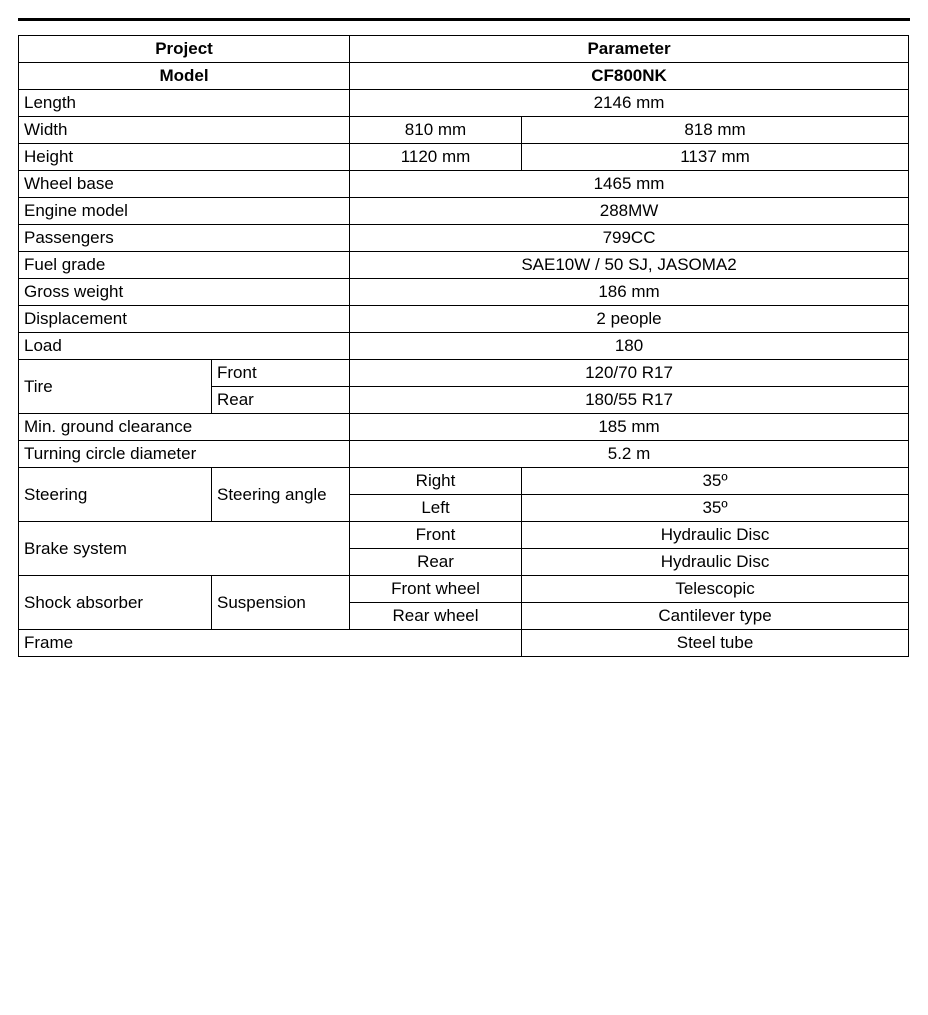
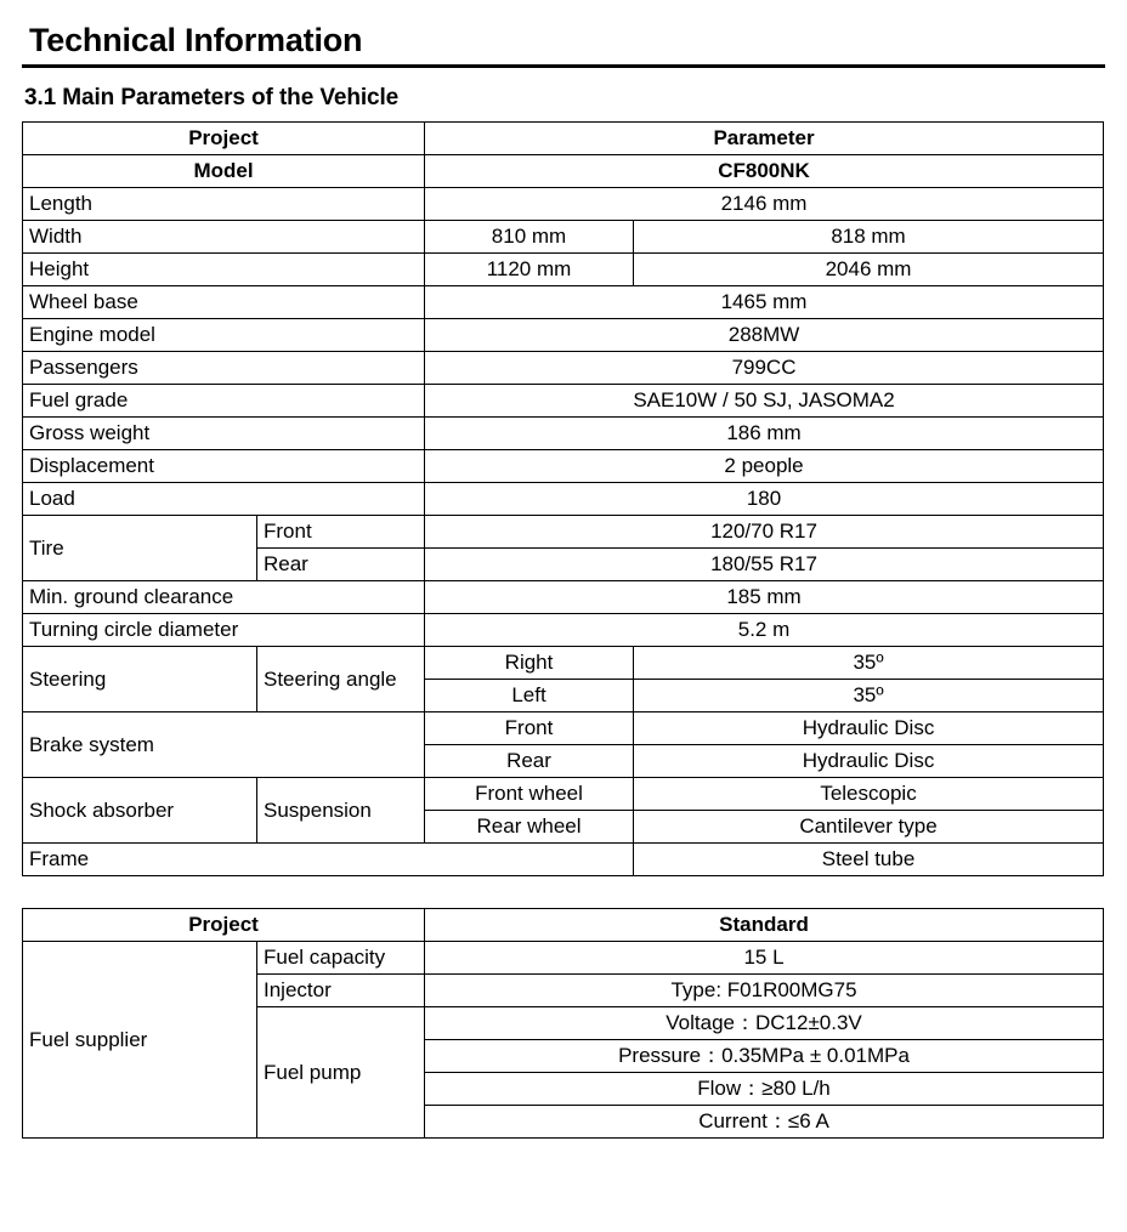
+ Technical Information
+ 3.1 Main Parameters of the Vehicle
  Project	Parameter
  Model	CF800NK
  Length	2146 mm
  Width	810 mm	818 mm
- Height	1120 mm	1137 mm
+ Height	1120 mm	2046 mm
  Wheel base	1465 mm
  Engine model	288MW
  Passengers	799CC
  Fuel grade	SAE10W / 50 SJ, JASOMA2
  Gross weight	186 mm
  Displacement	2 people
  Load	180
  Tire	Front	120/70 R17
  Rear	180/55 R17
  Min. ground clearance	185 mm
  Turning circle diameter	5.2 m
  Steering	Steering angle	Right	35º
  Left	35º
  Brake system	Front	Hydraulic Disc
  Rear	Hydraulic Disc
  Shock absorber	Suspension	Front wheel	Telescopic
  Rear wheel	Cantilever type
  Frame	Steel tube
+ Project	Standard
+ Fuel supplier	Fuel capacity	15 L
+ Injector	Type: F01R00MG75
+ Fuel pump	Voltage：DC12±0.3V
+ Pressure：0.35MPa ± 0.01MPa
+ Flow：≥80 L/h
+ Current：≤6 A
